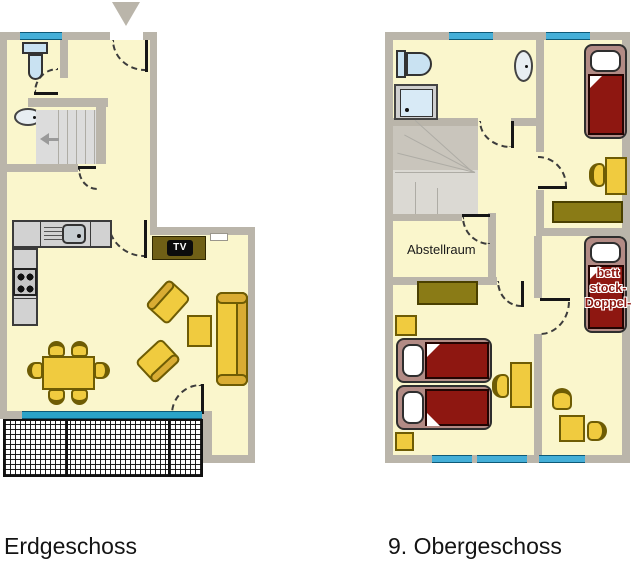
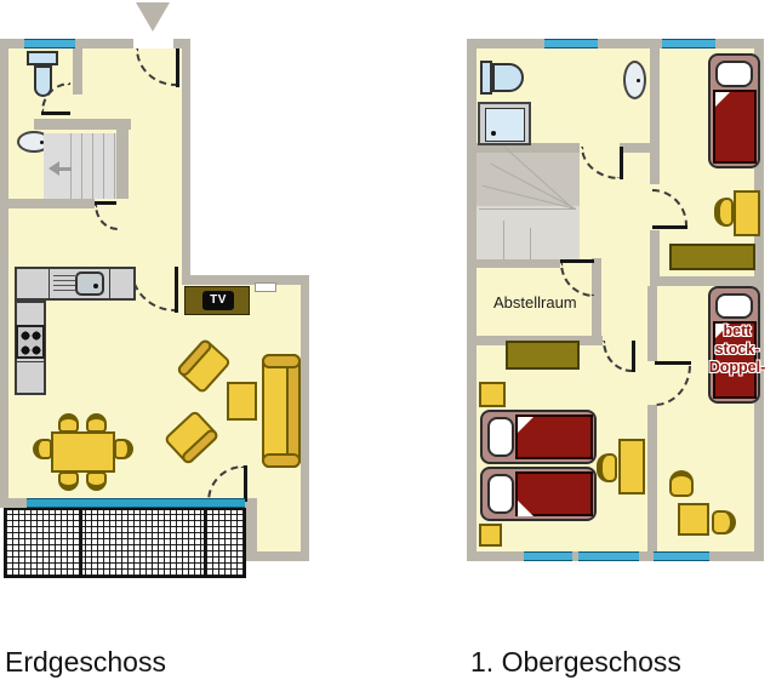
  TV
  Abstellraum
  bett
  stock-
  Doppel-
  Erdgeschoss
- 9. Obergeschoss
+ 1. Obergeschoss
